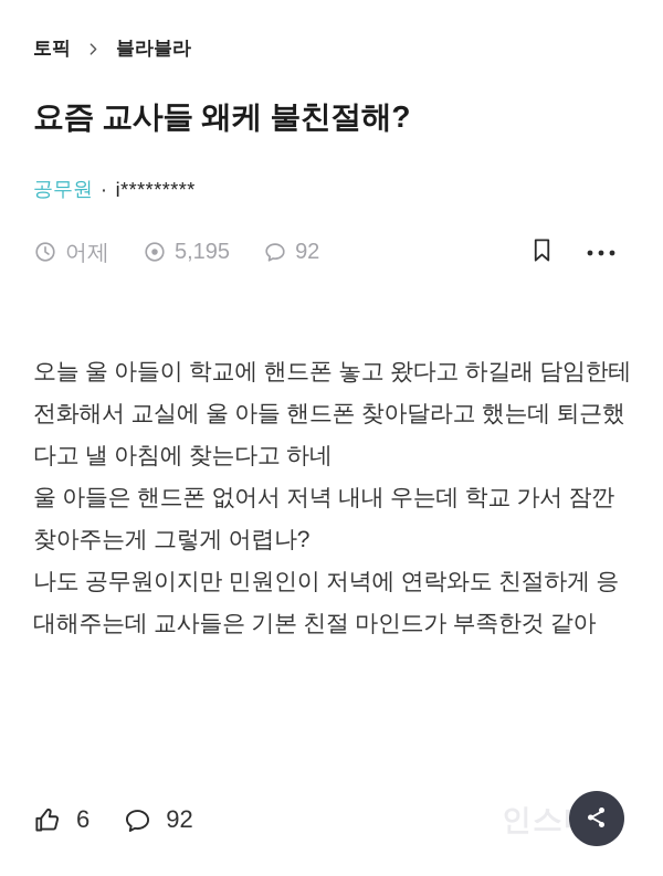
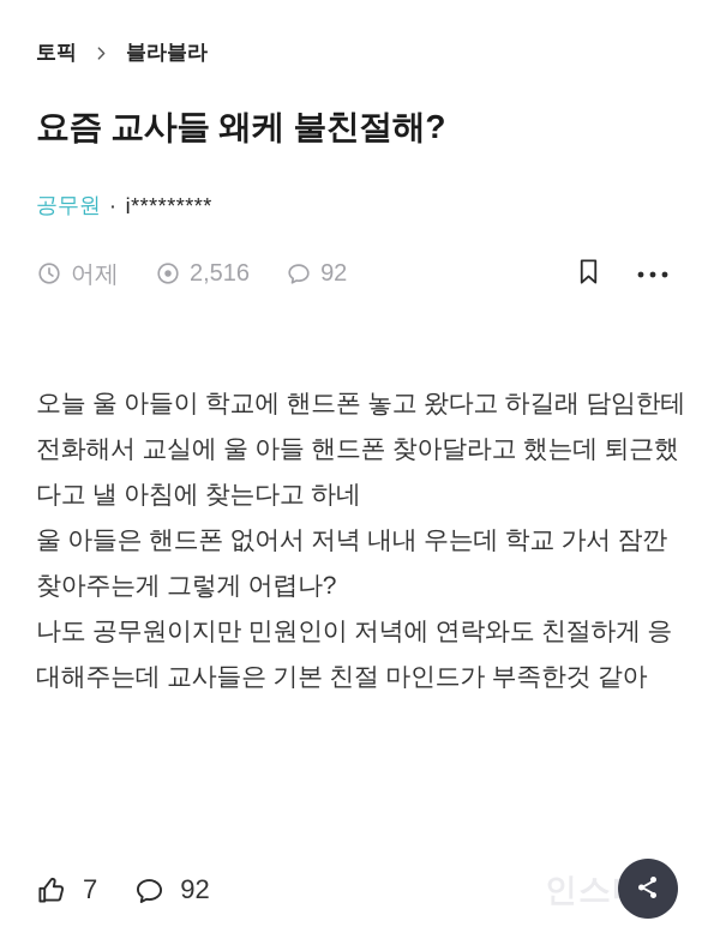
  토픽
  블라블라
  요즘 교사들 왜케 불친절해?
  공무원
  ·
  i*********
  어제
- 5,195
+ 2,516
  92
  오늘 울 아들이 학교에 핸드폰 놓고 왔다고 하길래 담임한테 전화해서 교실에 울 아들 핸드폰 찾아달라고 했는데 퇴근했다고 낼 아침에 찾는다고 하네
  울 아들은 핸드폰 없어서 저녁 내내 우는데 학교 가서 잠깐 찾아주는게 그렇게 어렵나?
  나도 공무원이지만 민원인이 저녁에 연락와도 친절하게 응대해주는데 교사들은 기본 친절 마인드가 부족한것 같아
- 6
+ 7
  92
